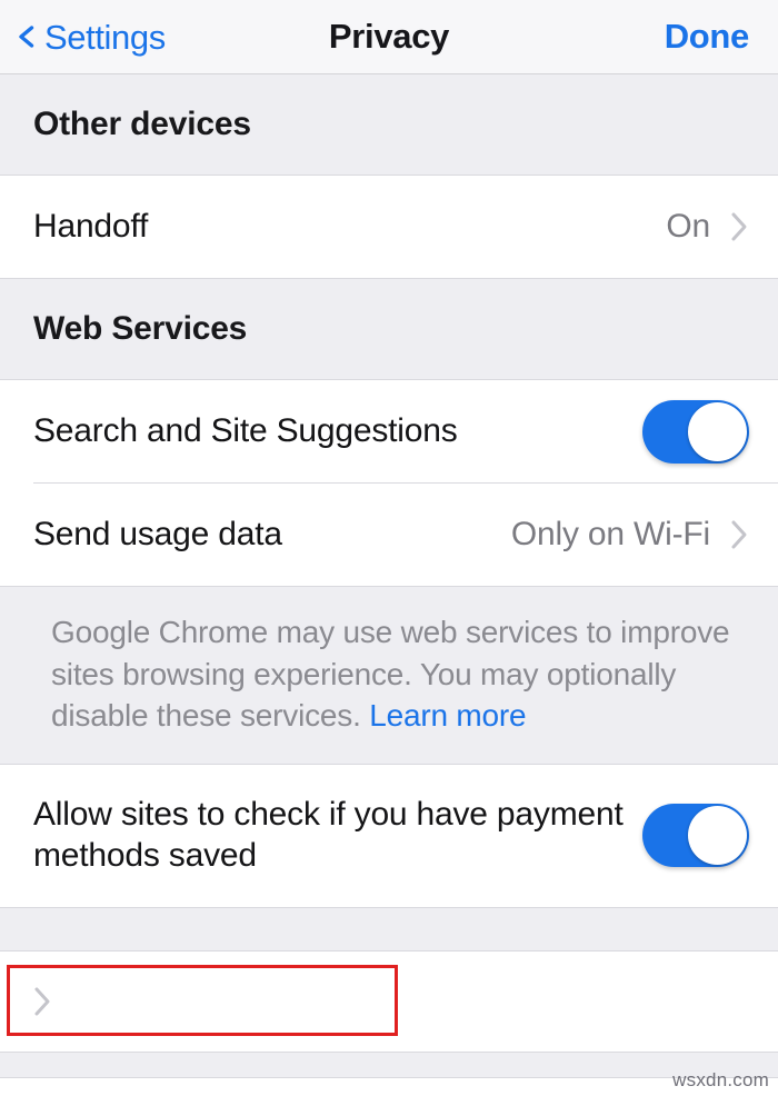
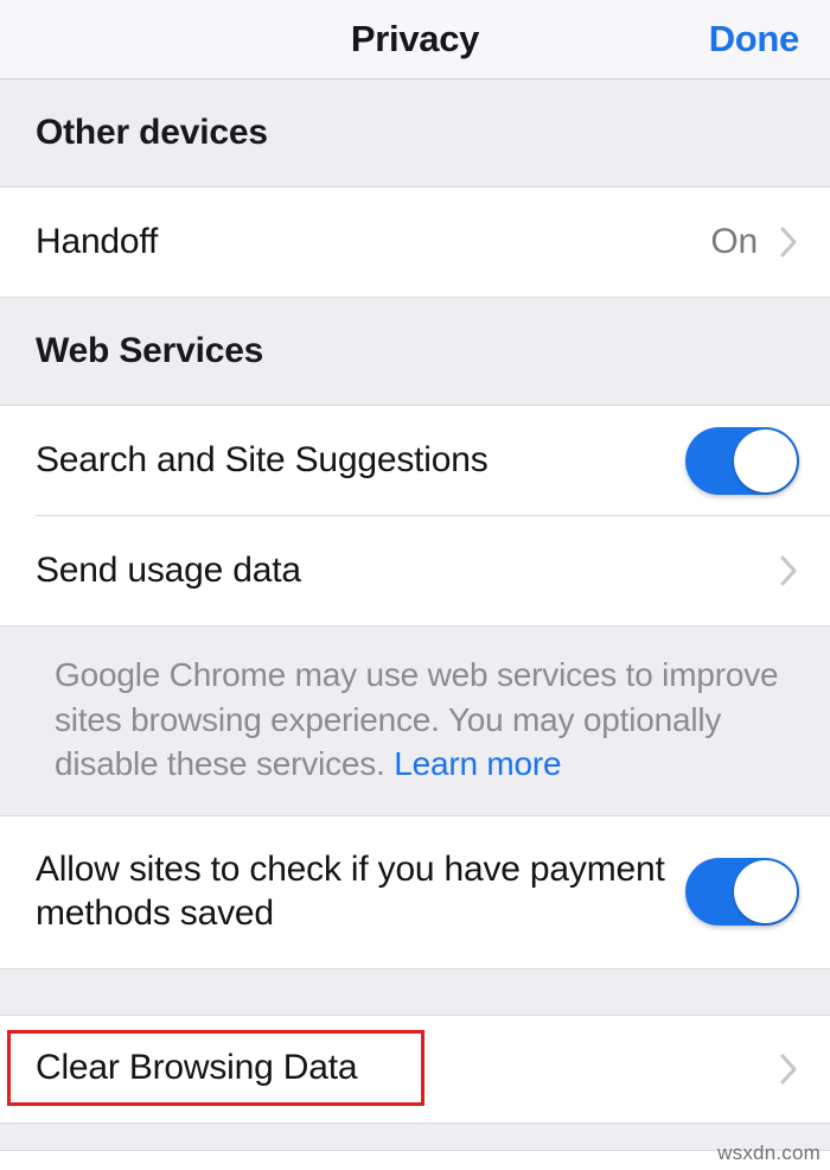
- Settings
  Privacy
  Done
  Other devices
  Handoff
  On
  Web Services
  Search and Site Suggestions
  Send usage data
- Only on Wi-Fi
  Google Chrome may use web services to improve sites browsing experience. You may optionally disable these services. Learn more
  Allow sites to check if you have payment methods saved
+ Clear Browsing Data
  wsxdn.com
